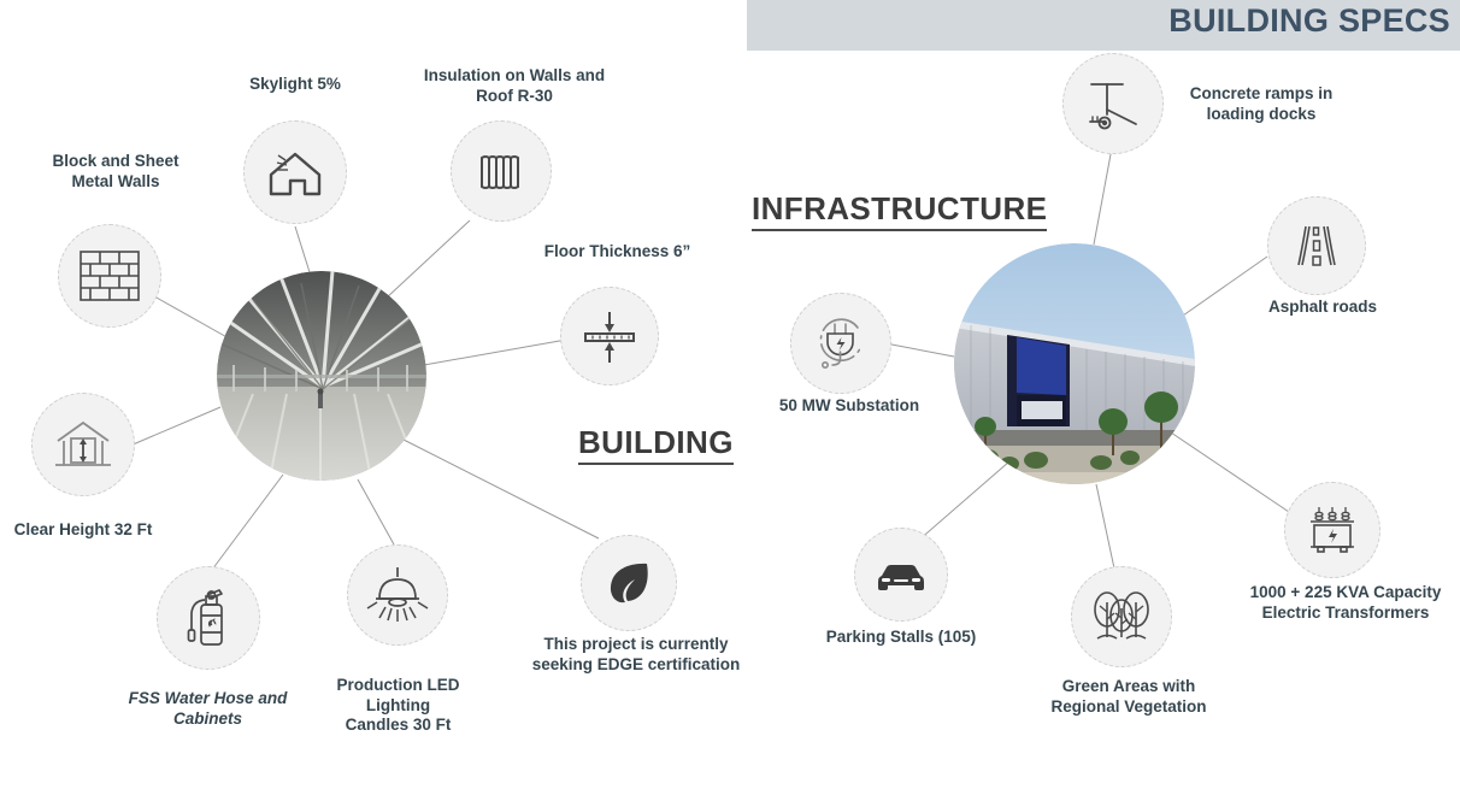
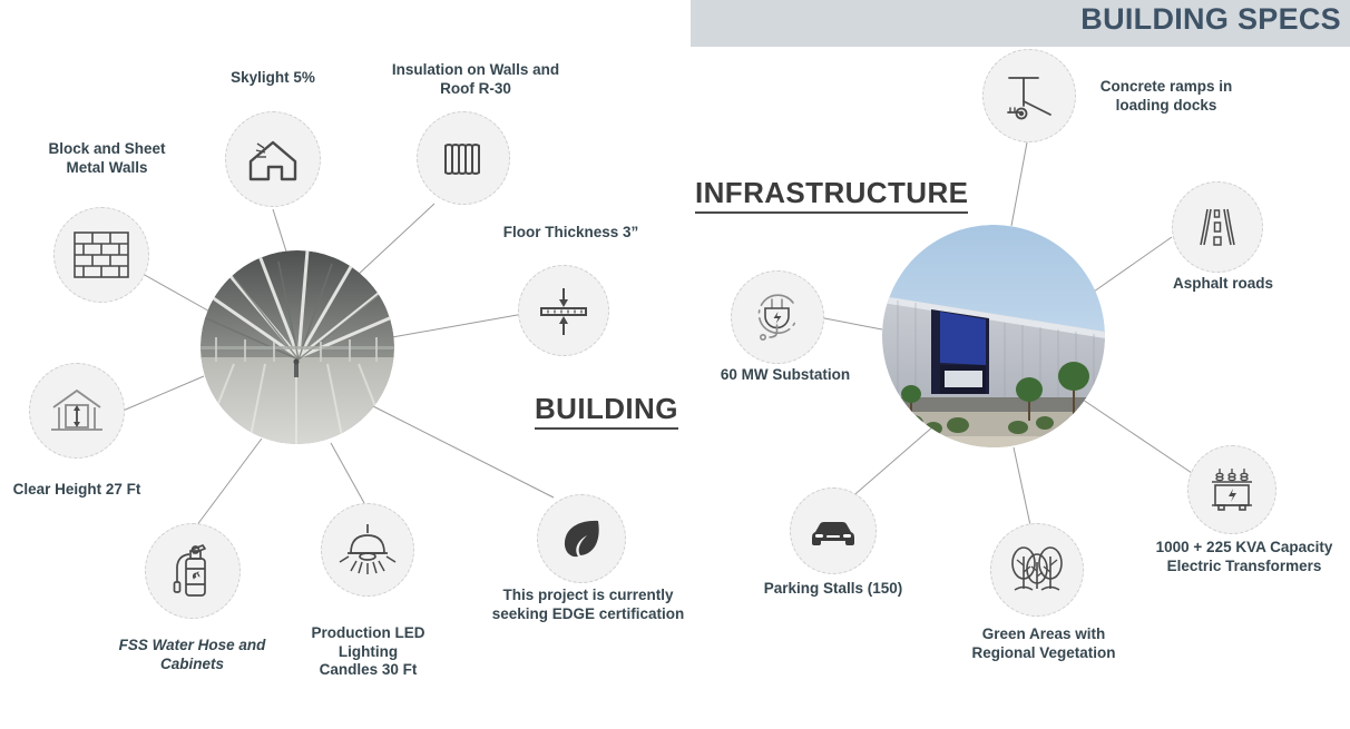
  BUILDING SPECS
  BUILDING
  INFRASTRUCTURE
  Skylight 5%
  Insulation on Walls and
  Roof R-30
  Block and Sheet
  Metal Walls
- Floor Thickness 6”
+ Floor Thickness 3”
- Clear Height 32 Ft
+ Clear Height 27 Ft
  FSS Water Hose and
  Cabinets
  Production LED
  Lighting
  Candles 30 Ft
  This project is currently
  seeking EDGE certification
  Concrete ramps in
  loading docks
  Asphalt roads
- 50 MW Substation
+ 60 MW Substation
  1000 + 225 KVA Capacity
  Electric Transformers
- Parking Stalls (105)
+ Parking Stalls (150)
  Green Areas with
  Regional Vegetation
